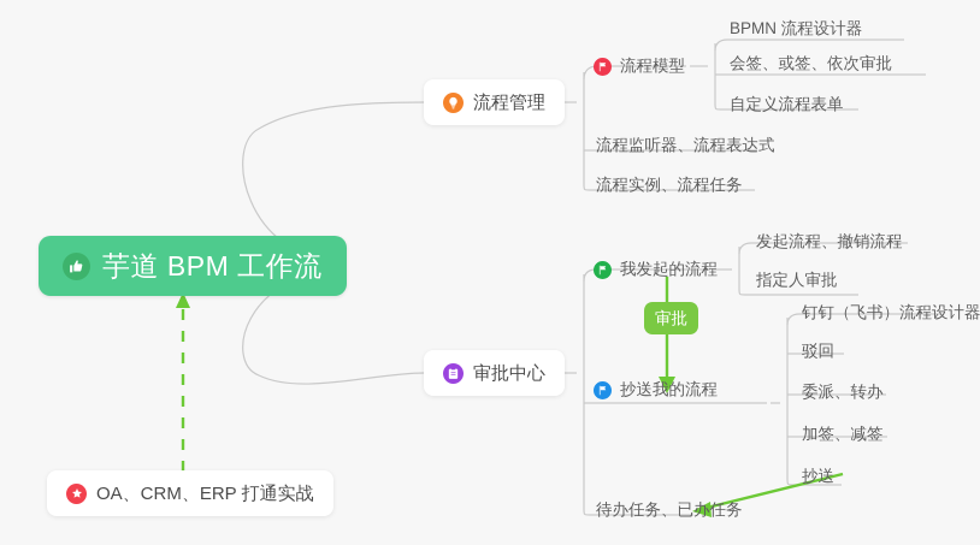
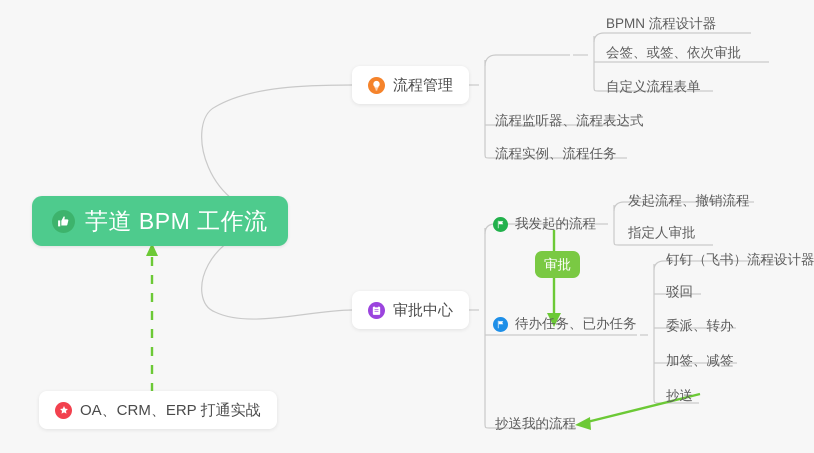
  芋道 BPM 工作流
  流程管理
- 流程模型
  BPMN 流程设计器
  会签、或签、依次审批
  自定义流程表单
  流程监听器、流程表达式
  流程实例、流程任务
  审批中心
  我发起的流程
  发起流程、撤销流程
  指定人审批
- 抄送我的流程
+ 待办任务、已办任务
  钉钉（飞书）流程设计器
  驳回
  委派、转办
  加签、减签
  抄送
- 待办任务、已办任务
+ 抄送我的流程
  审批
  OA、CRM、ERP 打通实战
